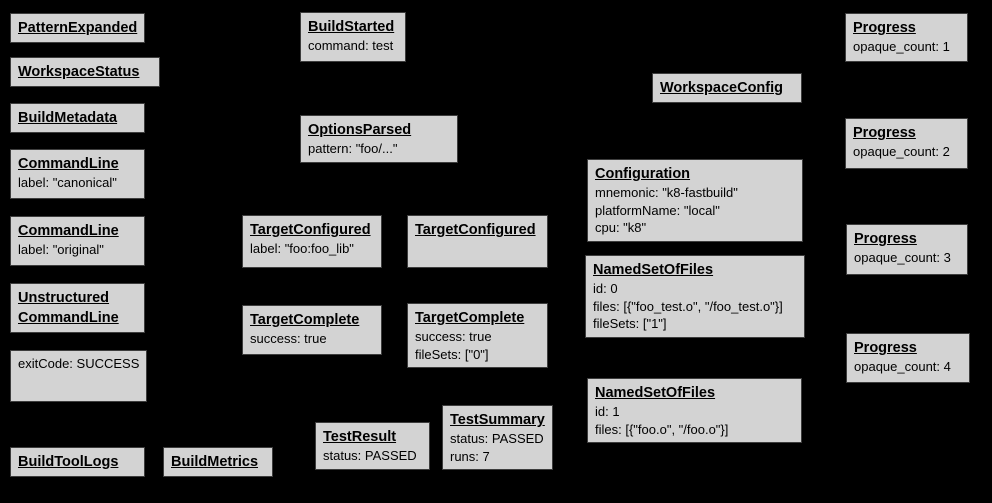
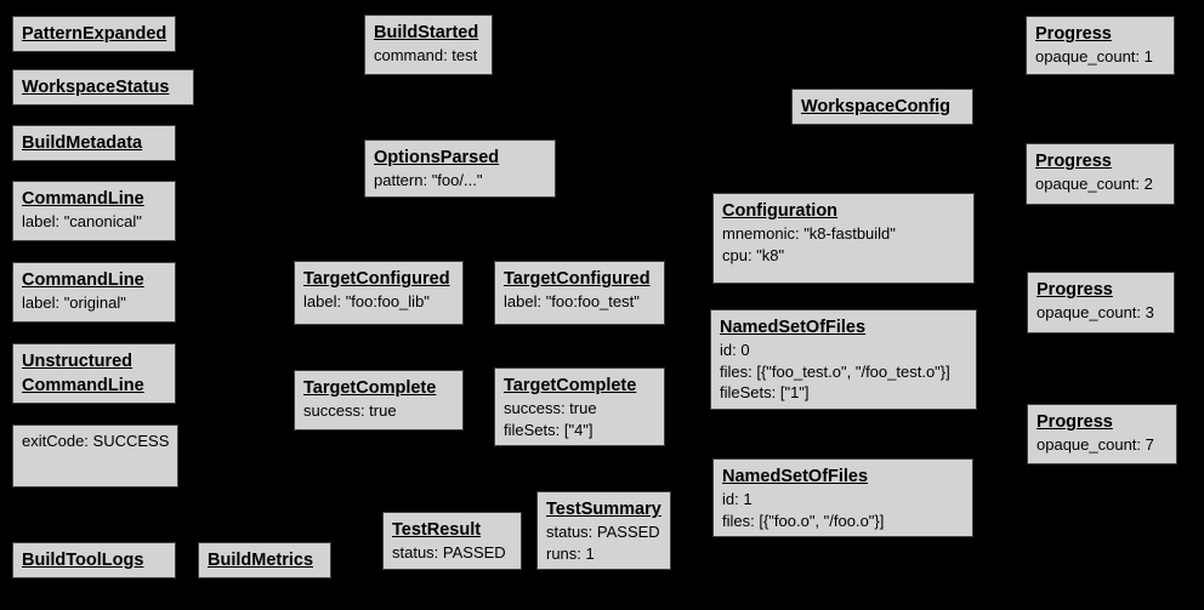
  PatternExpanded
  WorkspaceStatus
  BuildMetadata
  CommandLine
  label: "canonical"
  CommandLine
  label: "original"
  Unstructured
  CommandLine
  exitCode: SUCCESS
  BuildToolLogs
  BuildMetrics
  BuildStarted
  command: test
  OptionsParsed
  pattern: "foo/..."
  TargetConfigured
  label: "foo:foo_lib"
  TargetConfigured
+ label: "foo:foo_test"
  TargetComplete
  success: true
  TargetComplete
  success: true
- fileSets: ["0"]
+ fileSets: ["4"]
  TestResult
  status: PASSED
  TestSummary
  status: PASSED
- runs: 7
+ runs: 1
  WorkspaceConfig
  Configuration
  mnemonic: "k8-fastbuild"
- platformName: "local"
  cpu: "k8"
  NamedSetOfFiles
  id: 0
  files: [{"foo_test.o", "/foo_test.o"}]
  fileSets: ["1"]
  NamedSetOfFiles
  id: 1
  files: [{"foo.o", "/foo.o"}]
  Progress
  opaque_count: 1
  Progress
  opaque_count: 2
  Progress
  opaque_count: 3
  Progress
- opaque_count: 4
+ opaque_count: 7
